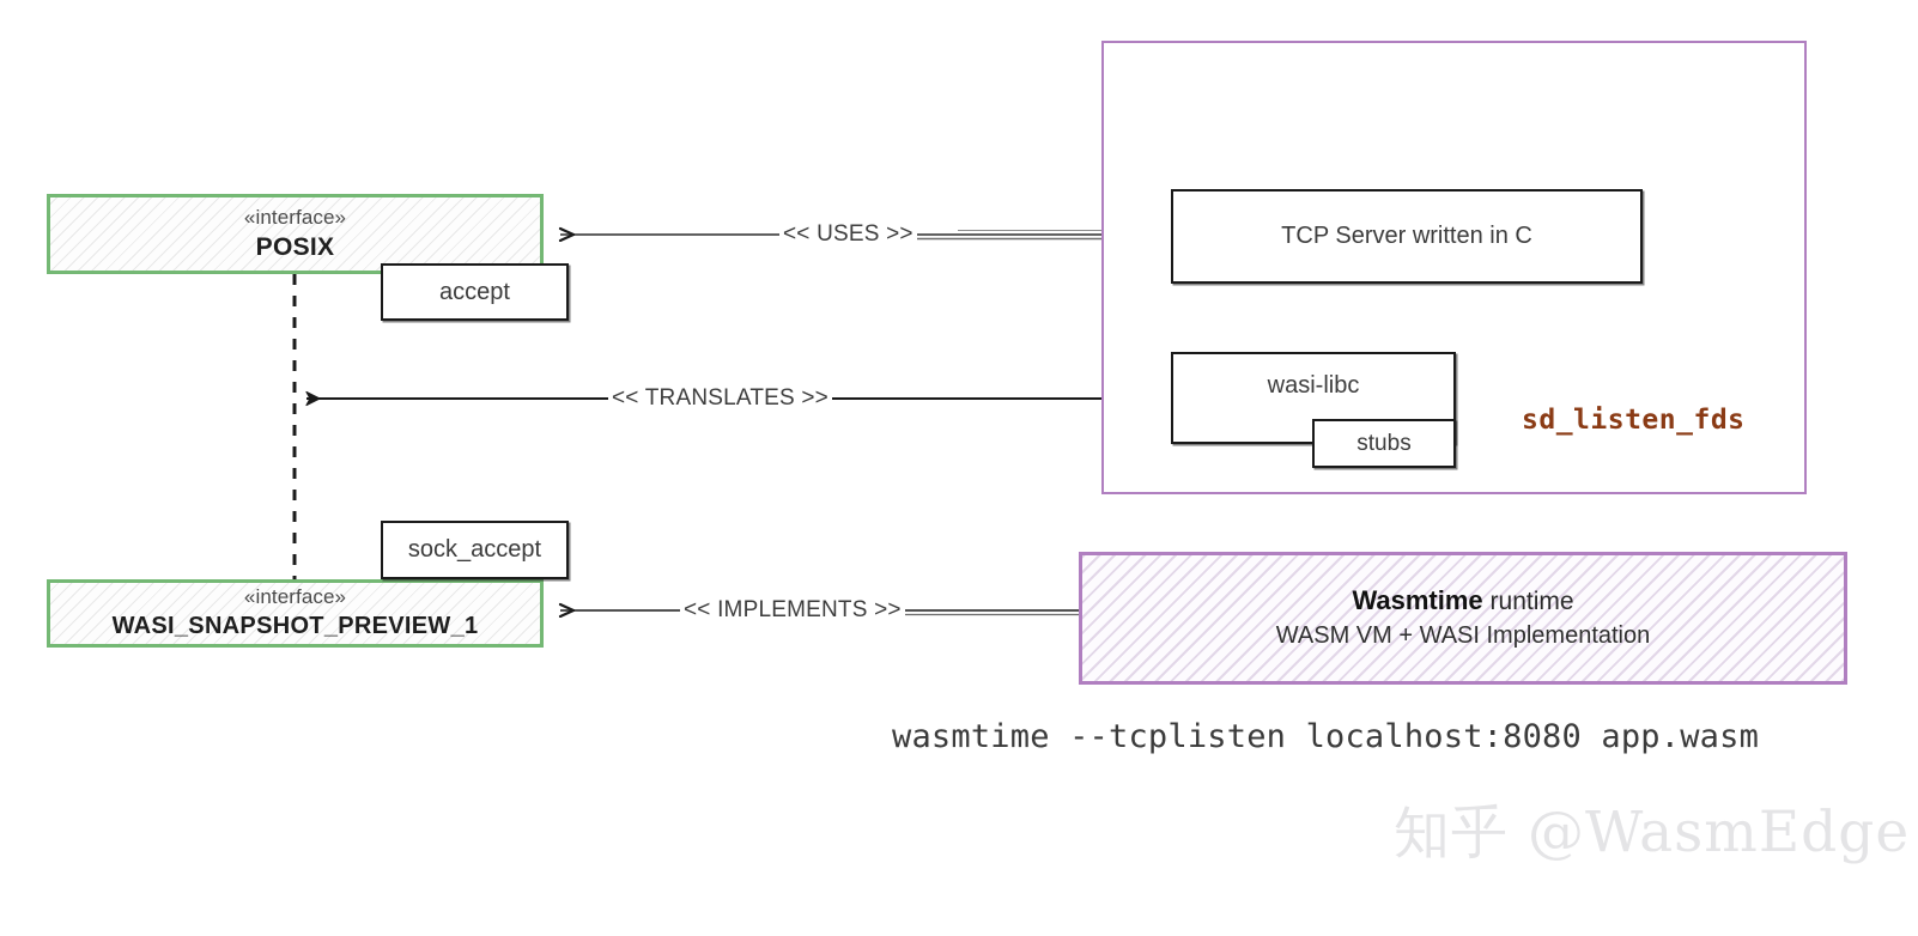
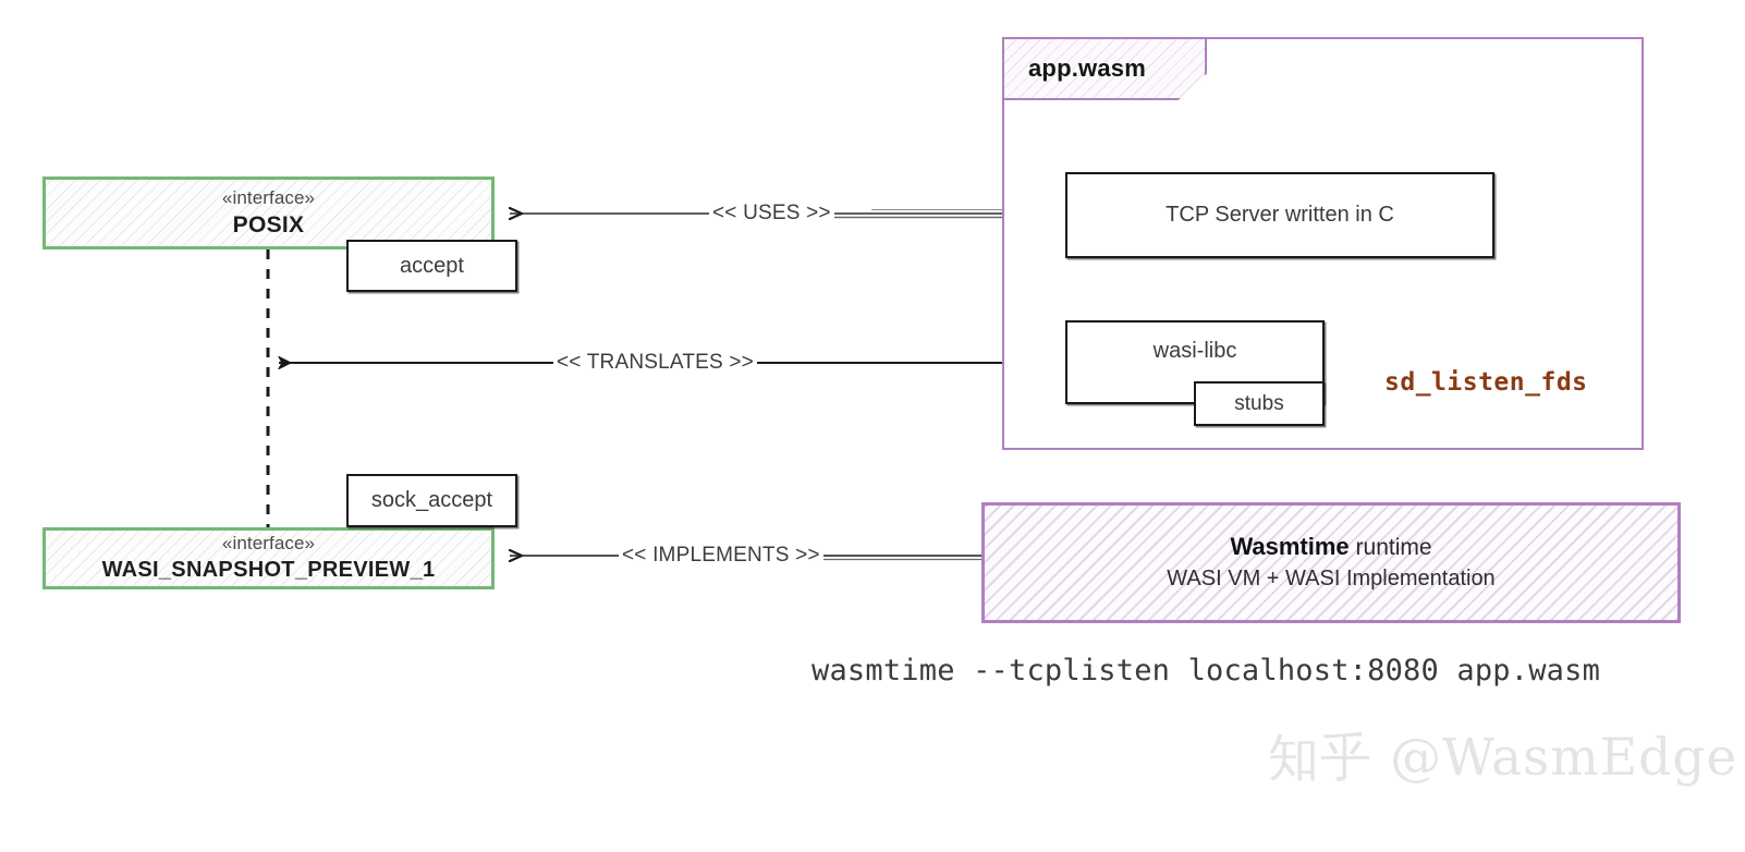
+ app.wasm
  TCP Server written in C
  wasi-libc
  stubs
  sd_listen_fds
  «interface»
  POSIX
  accept
  «interface»
  WASI_SNAPSHOT_PREVIEW_1
  sock_accept
  Wasmtime runtime
- WASM VM + WASI Implementation
+ WASI VM + WASI Implementation
  << USES >>
  << TRANSLATES >>
  << IMPLEMENTS >>
  wasmtime --tcplisten localhost:8080 app.wasm
  知乎 @WasmEdge
